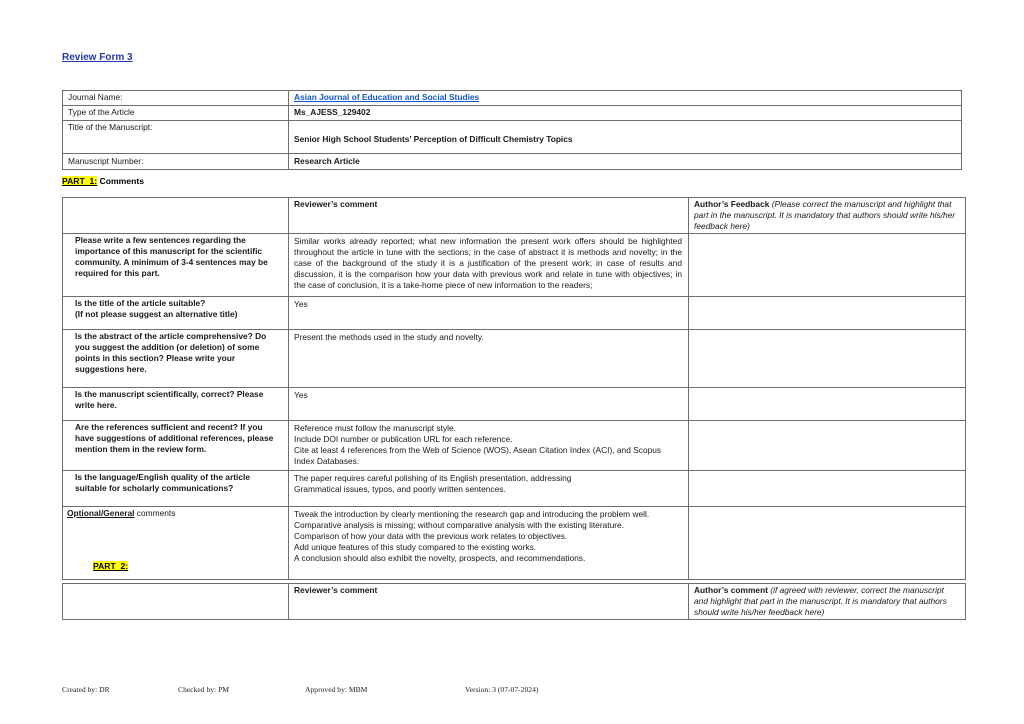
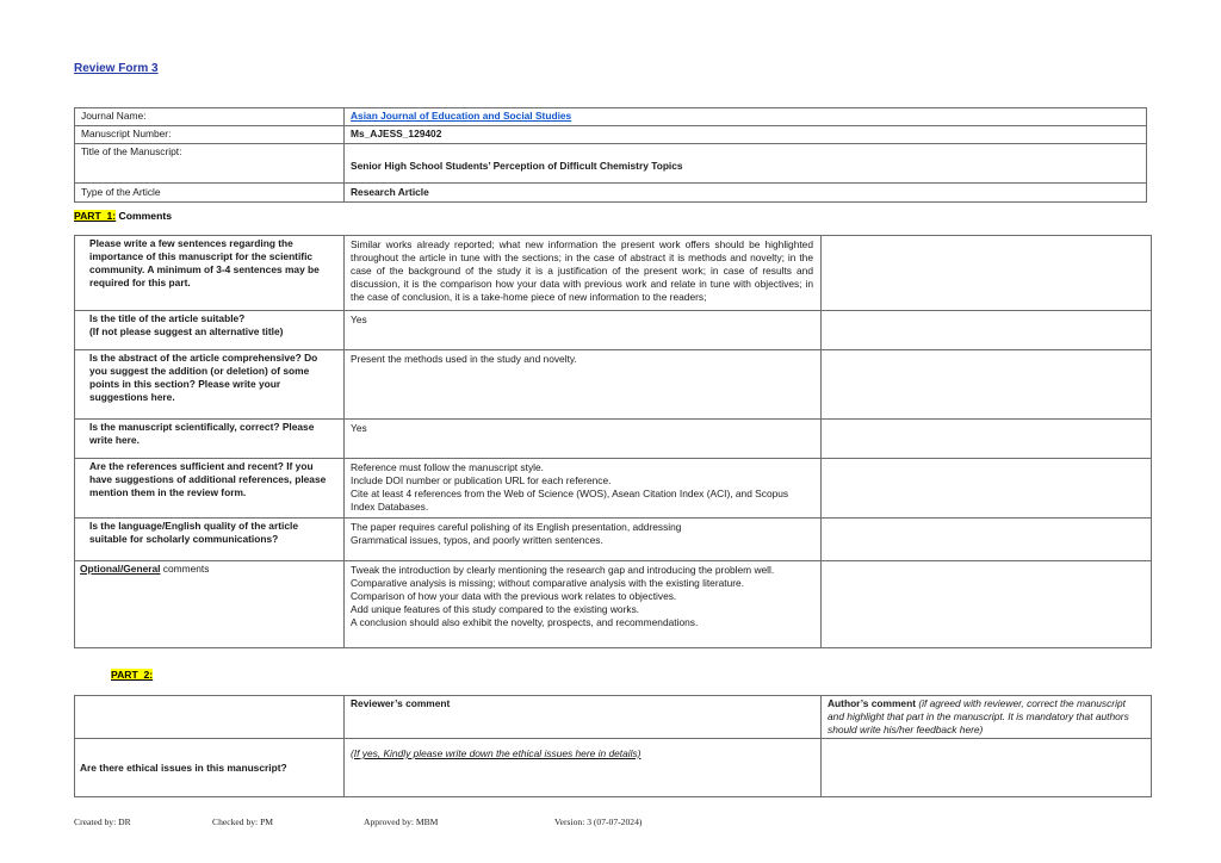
  Review Form 3
  Journal Name:	Asian Journal of Education and Social Studies
- Type of the Article	Ms_AJESS_129402
+ Manuscript Number:	Ms_AJESS_129402
  Title of the Manuscript:	Senior High School Students’ Perception of Difficult Chemistry Topics
- Manuscript Number:	Research Article
+ Type of the Article	Research Article
  PART 1: Comments
- 	Reviewer’s comment	Author’s Feedback (Please correct the manuscript and highlight that part in the manuscript. It is mandatory that authors should write his/her feedback here)
  Please write a few sentences regarding the importance of this manuscript for the scientific community. A minimum of 3-4 sentences may be required for this part.	Similar works already reported; what new information the present work offers should be highlighted throughout the article in tune with the sections; in the case of abstract it is methods and novelty; in the case of the background of the study it is a justification of the present work; in case of results and discussion, it is the comparison how your data with previous work and relate in tune with objectives; in the case of conclusion, it is a take-home piece of new information to the readers;
  Is the title of the article suitable? (If not please suggest an alternative title)	Yes
  Is the abstract of the article comprehensive? Do you suggest the addition (or deletion) of some points in this section? Please write your suggestions here.	Present the methods used in the study and novelty.
  Is the manuscript scientifically, correct? Please write here.	Yes
  Are the references sufficient and recent? If you have suggestions of additional references, please mention them in the review form.	Reference must follow the manuscript style. Include DOI number or publication URL for each reference. Cite at least 4 references from the Web of Science (WOS), Asean Citation Index (ACI), and Scopus Index Databases.
  Is the language/English quality of the article suitable for scholarly communications?	The paper requires careful polishing of its English presentation, addressing Grammatical issues, typos, and poorly written sentences.
  Optional/General comments	Tweak the introduction by clearly mentioning the research gap and introducing the problem well. Comparative analysis is missing; without comparative analysis with the existing literature. Comparison of how your data with the previous work relates to objectives. Add unique features of this study compared to the existing works. A conclusion should also exhibit the novelty, prospects, and recommendations.
  PART 2:
  	Reviewer’s comment	Author’s comment (if agreed with reviewer, correct the manuscript and highlight that part in the manuscript. It is mandatory that authors should write his/her feedback here)
+ Are there ethical issues in this manuscript?	(If yes, Kindly please write down the ethical issues here in details)
  Created by: DR
  Checked by: PM
  Approved by: MBM
  Version: 3 (07-07-2024)
